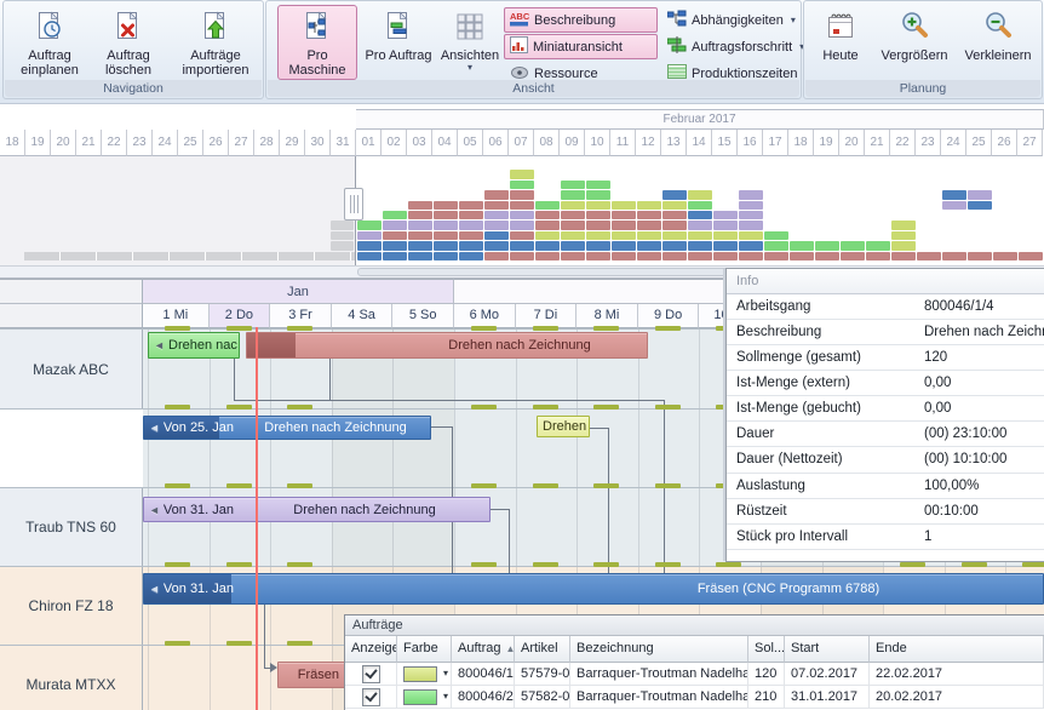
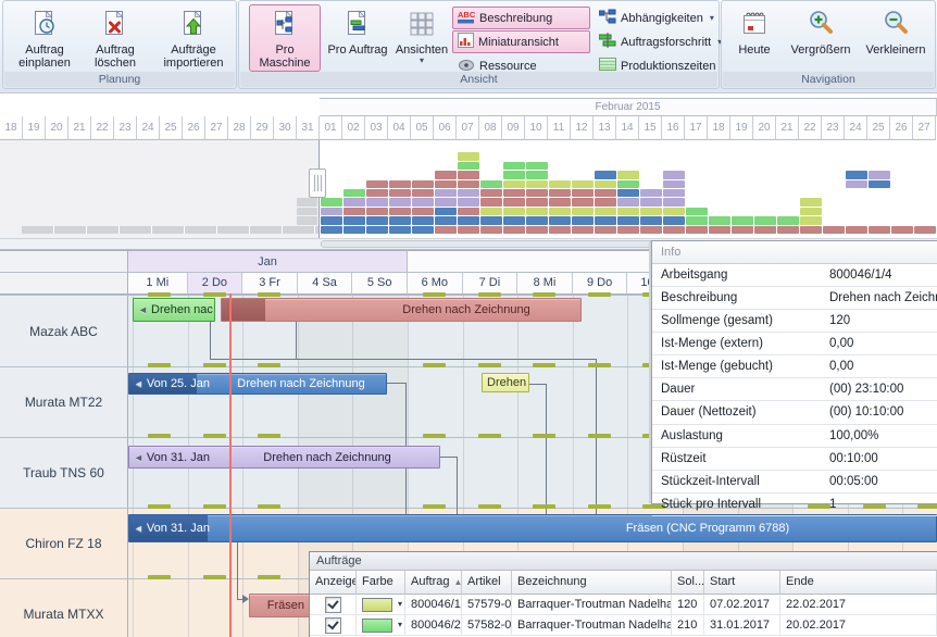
- Navigation
+ Planung
  Auftrag einplanen
  Auftrag löschen
  Aufträge importieren
  Ansicht
  Pro Maschine
  Pro Auftrag
  Ansichten
  ▾
  ABC
  Beschreibung
  Miniaturansicht
  Ressource
  Abhängigkeiten
  ▾
  Auftragsforschritt
  Produktionszeiten
- Planung
+ Navigation
  Heute
  Vergrößern
  Verkleinern
  Info
  Arbeitsgang
  800046/1/4
  Beschreibung
  Drehen nach Zeich
  Sollmenge (gesamt)
  120
  Ist-Menge (extern)
  0,00
  Ist-Menge (gebucht)
  0,00
  Dauer
  (00) 23:10:00
  Dauer (Nettozeit)
  (00) 10:10:00
  Auslastung
  100,00%
  Rüstzeit
  00:10:00
+ Stückzeit-Intervall
+ 00:05:00
  Stück pro Intervall
  1
  Aufträge
  Anzeige
  Farbe
  Auftrag ▲
  Artikel
  Bezeichnung
  Sol...
  Start
  Ende
  ▾
  800046/1
  57579-0
  Barraquer-Troutman Nadelha
  120
  07.02.2017
  22.02.2017
  ▾
  800046/2
  57582-0
  Barraquer-Troutman Nadelha
  210
  31.01.2017
  20.02.2017
  18
  19
  20
  21
  22
  23
  24
  25
  26
  27
  28
  29
  30
  31
- Februar 2017
+ Februar 2015
  01
  02
  03
  04
  05
  06
  07
  08
  09
  10
  11
  12
  13
  14
  15
  16
  17
  18
  19
  20
  21
  22
  23
  24
  25
  26
  27
  Jan
  1 Mi
  2 Do
  3 Fr
  4 Sa
  5 So
  6 Mo
  7 Di
  8 Mi
  9 Do
  Mazak ABC
+ Murata MT22
  Traub TNS 60
  Chiron FZ 18
  Murata MTXX
  ◄
  Drehen nac
  Drehen nach Zeichnung
  ◄
  Von 25. Jan
  Drehen nach Zeichnung
  Drehen
  ◄
  Von 31. Jan
  Drehen nach Zeichnung
  ◄
  Von 31. Jan
  Fräsen (CNC Programm 6788)
  Fräsen
